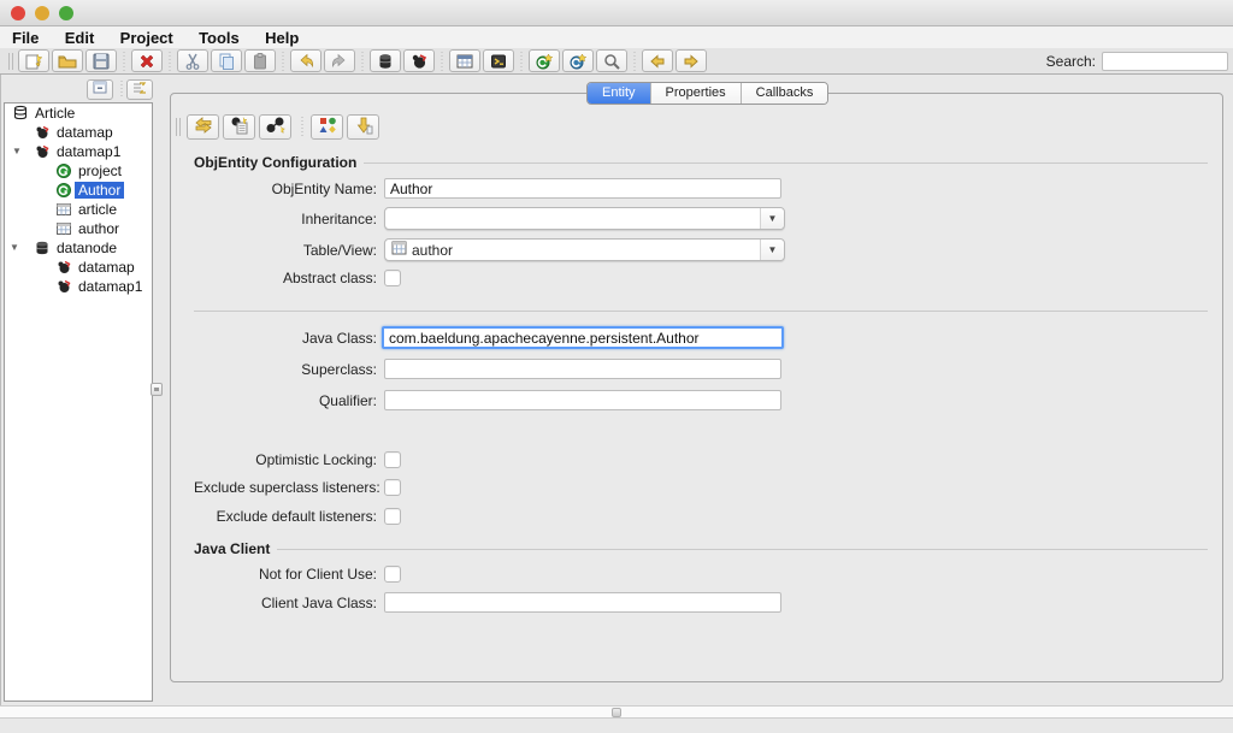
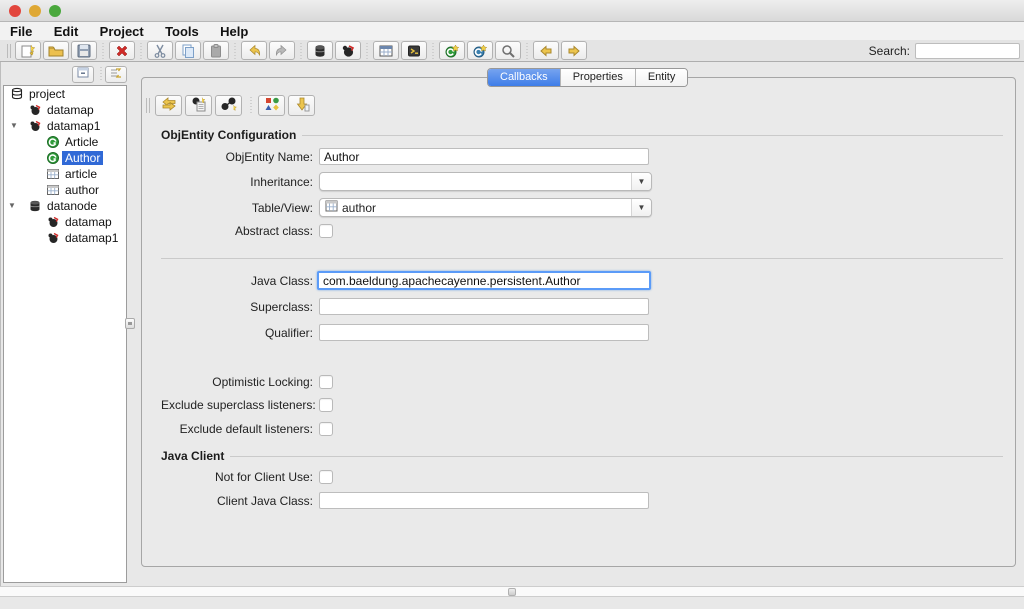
  File Edit Project Tools Help
  Search:
- Article
+ project
  datamap
  ▼
  datamap1
- project
+ Article
  Author
  article
  author
  ▼
  datanode
  datamap
  datamap1
- Entity
+ Callbacks
  Properties
- Callbacks
+ Entity
  ObjEntity Configuration
  ObjEntity Name:
  Author
  Inheritance:
  ▼
  Table/View:
  author
  ▼
  Abstract class:
  Java Class:
  com.baeldung.apachecayenne.persistent.Author
  Superclass:
  Qualifier:
  Optimistic Locking:
  Exclude superclass listeners:
  Exclude default listeners:
  Java Client
  Not for Client Use:
  Client Java Class:
